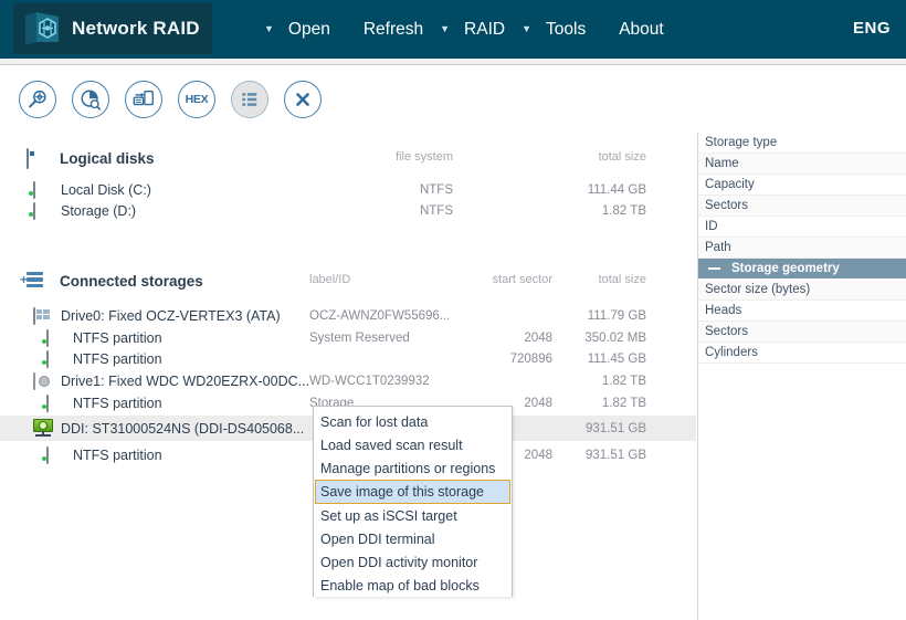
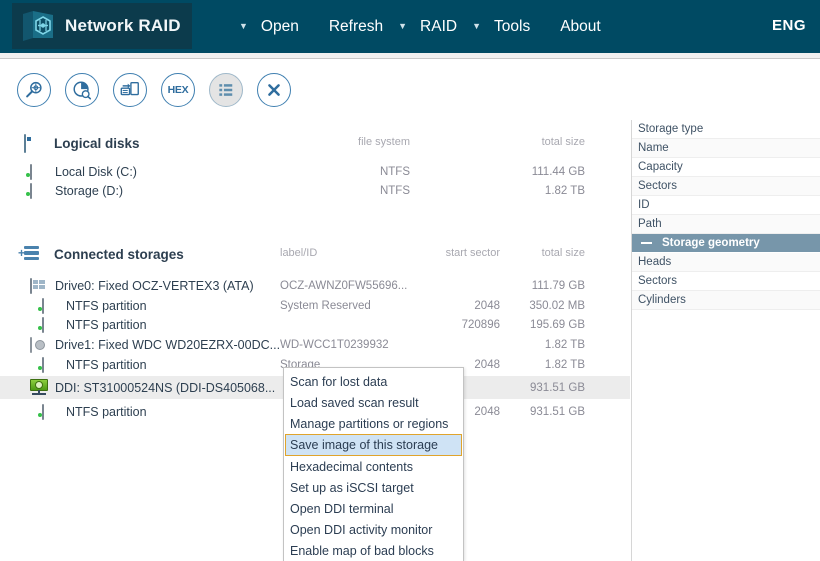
  Network RAID
  ▼
  Open
  Refresh
  ▼
  RAID
  ▼
  Tools
  About
  ENG
  HEX
  Logical disks
  file system
  total size
  Local Disk (C:)
  NTFS
  111.44 GB
  Storage (D:)
  NTFS
  1.82 TB
  Connected storages
  label/ID
  start sector
  total size
  Drive0: Fixed OCZ-VERTEX3 (ATA)
  OCZ-AWNZ0FW55696...
  111.79 GB
  NTFS partition
  System Reserved
  2048
  350.02 MB
  NTFS partition
  720896
- 111.45 GB
+ 195.69 GB
  Drive1: Fixed WDC WD20EZRX-00DC...
  WD-WCC1T0239932
  1.82 TB
  NTFS partition
  Storage
  2048
  1.82 TB
  DDI: ST31000524NS (DDI-DS405068...
  931.51 GB
  NTFS partition
  2048
  931.51 GB
  Storage type
  Name
  Capacity
  Sectors
  ID
  Path
  Storage geometry
- Sector size (bytes)
  Heads
  Sectors
  Cylinders
  Scan for lost data
  Load saved scan result
  Manage partitions or regions
  Save image of this storage
+ Hexadecimal contents
  Set up as iSCSI target
  Open DDI terminal
  Open DDI activity monitor
  Enable map of bad blocks
